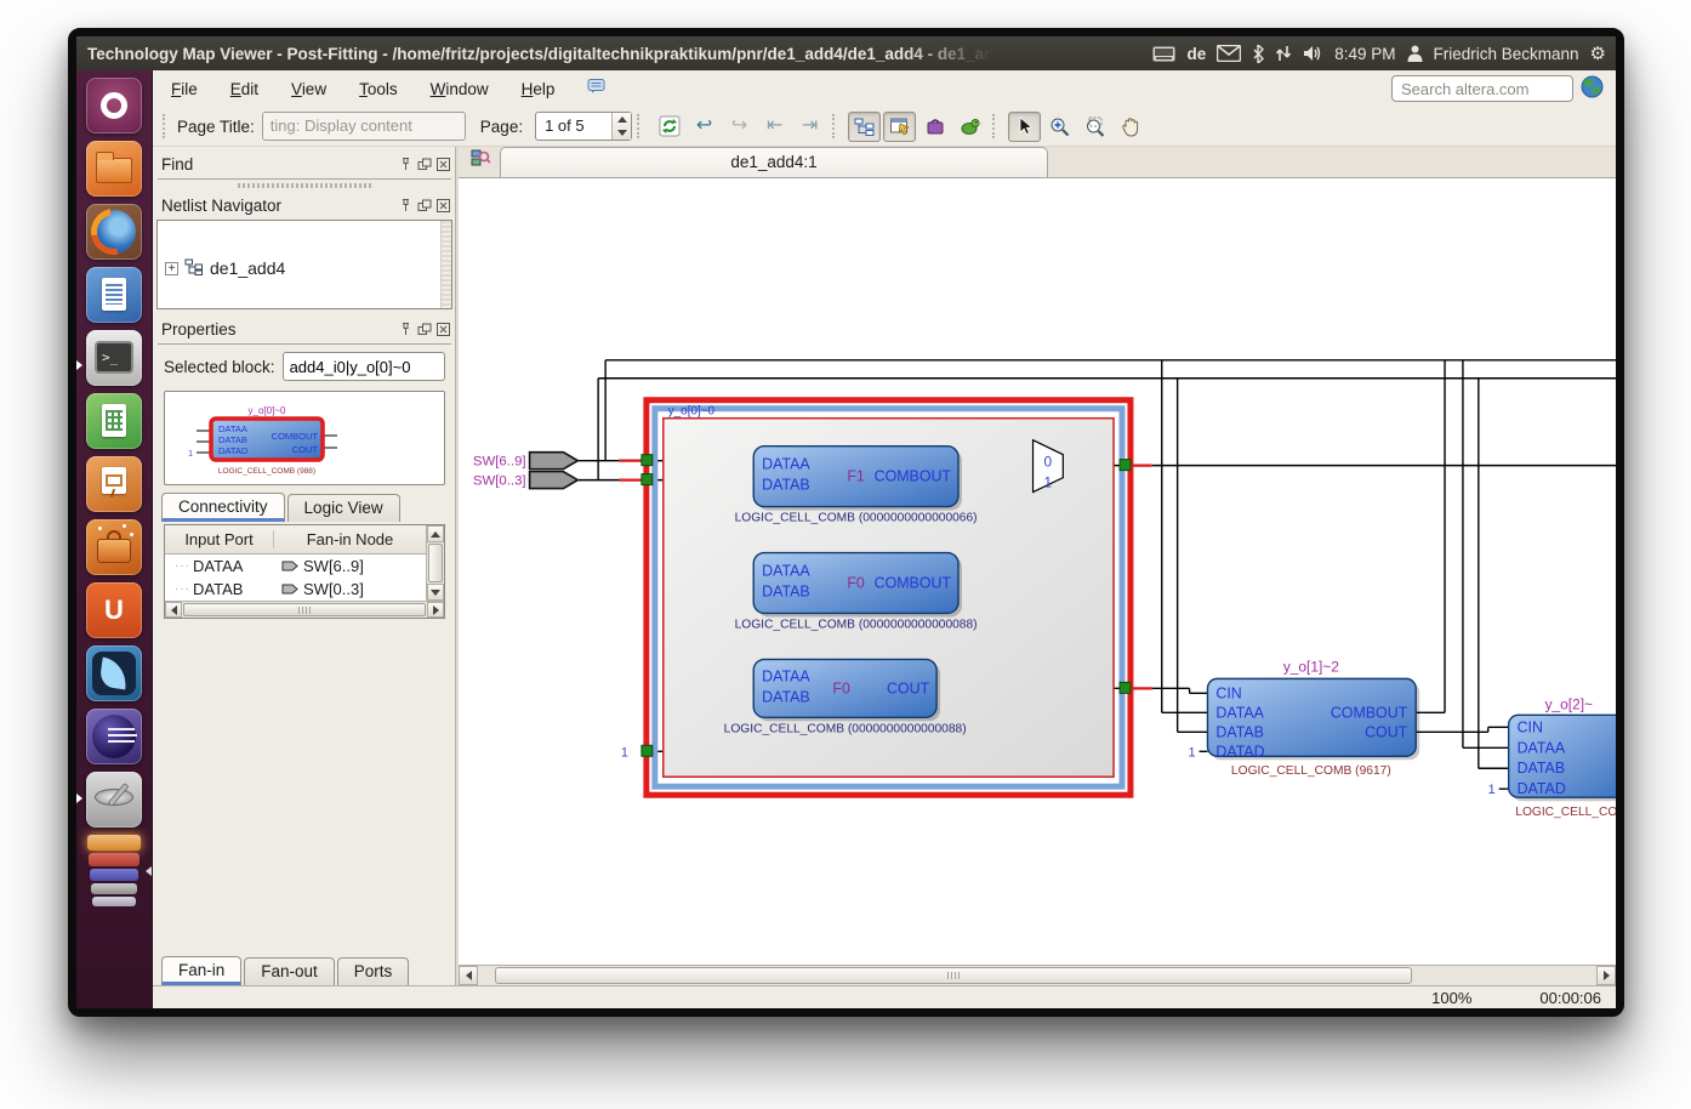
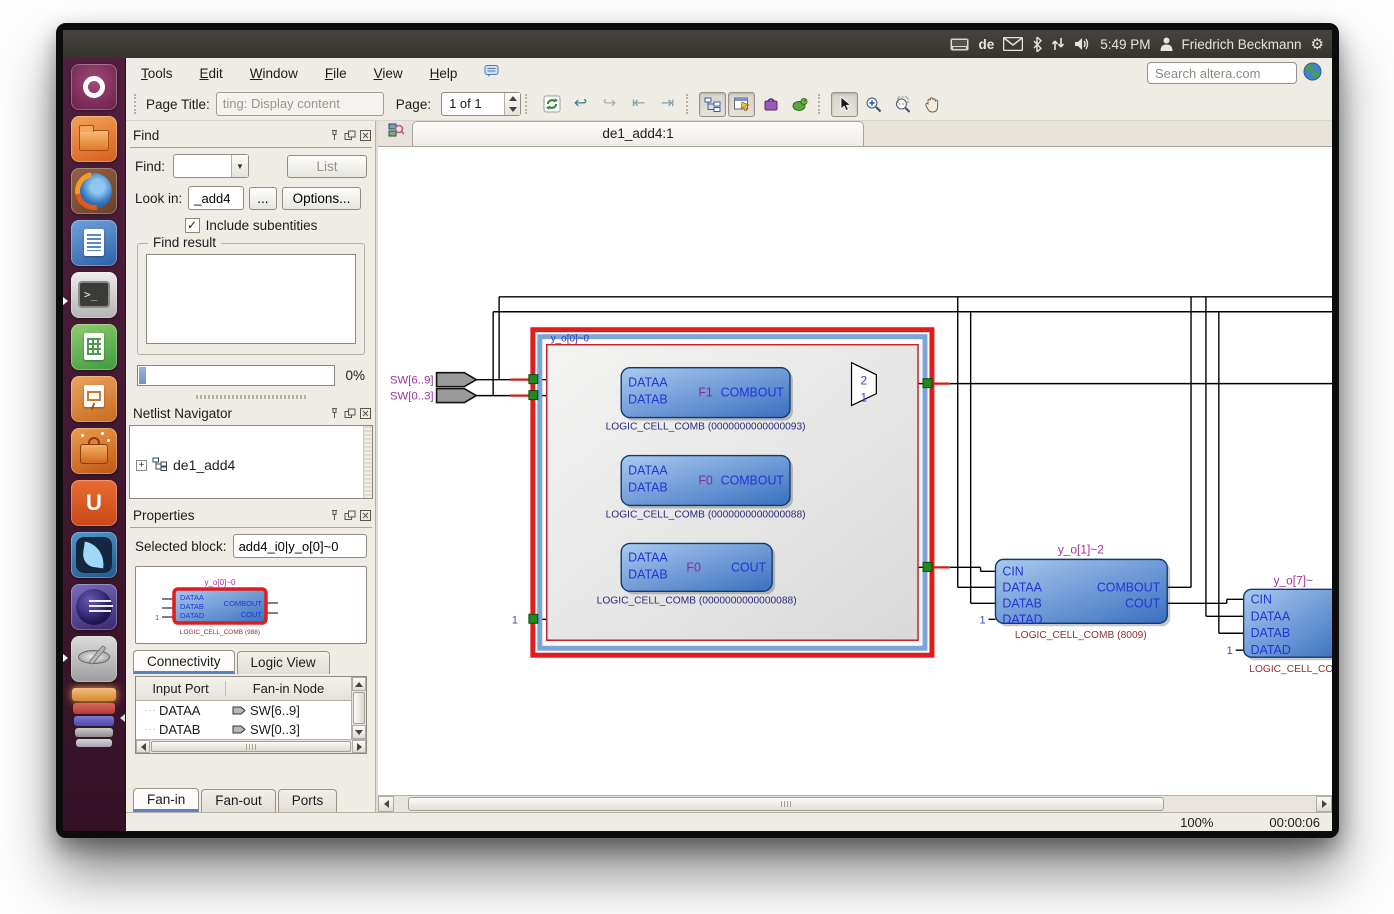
- Technology Map Viewer - Post-Fitting - /home/fritz/projects/digitaltechnikpraktikum/pnr/de1_add4/de1_add4 - de1_ad
  de
- 8:49 PM
+ 5:49 PM
  Friedrich Beckmann
  ⚙
  >_
  U
- File
+ Tools
  Edit
- View
+ Window
- Tools
+ File
- Window
+ View
  Help
  Search altera.com
  Page Title:
  ting: Display content
  Page:
- 1 of 5
+ 1 of 1
  ↩
  ↪
  ⇤
  ⇥
  Find
+ Find:
+ ▼
+ List
+ Look in:
+ _add4
+ ...
+ Options...
+ ✓
+ Include subentities
+ Find result
+ 0%
  Netlist Navigator
  +
  de1_add4
  Properties
  Selected block:
  add4_i0|y_o[0]~0
  y_o[0]~0
  DATAA
  DATAB
  DATAD
  COMBOUT
  COUT
  Connectivity
  Logic View
  Input Port
  Fan-in Node
  ···
  DATAA
  SW[6..9]
  ···
  DATAB
  SW[0..3]
  Fan-in
  Fan-out
  Ports
  de1_add4:1
  SW[6..9]
  SW[0..3]
  y_o[0]~0
  DATAA
  DATAB
  F1
  COMBOUT
- LOGIC_CELL_COMB (0000000000000066)
+ LOGIC_CELL_COMB (0000000000000093)
  DATAA
  DATAB
  F0
  COMBOUT
  LOGIC_CELL_COMB (0000000000000088)
  DATAA
  DATAB
  F0
  COUT
  LOGIC_CELL_COMB (0000000000000088)
- 0
+ 2
  1
  1
  y_o[1]~2
  CIN
  DATAA
  DATAB
  DATAD
  COMBOUT
  COUT
  1
- LOGIC_CELL_COMB (9617)
+ LOGIC_CELL_COMB (8009)
- y_o[2]~
+ y_o[7]~
  CIN
  DATAA
  DATAB
  DATAD
  1
  LOGIC_CELL_CO
  100%
  00:00:06
